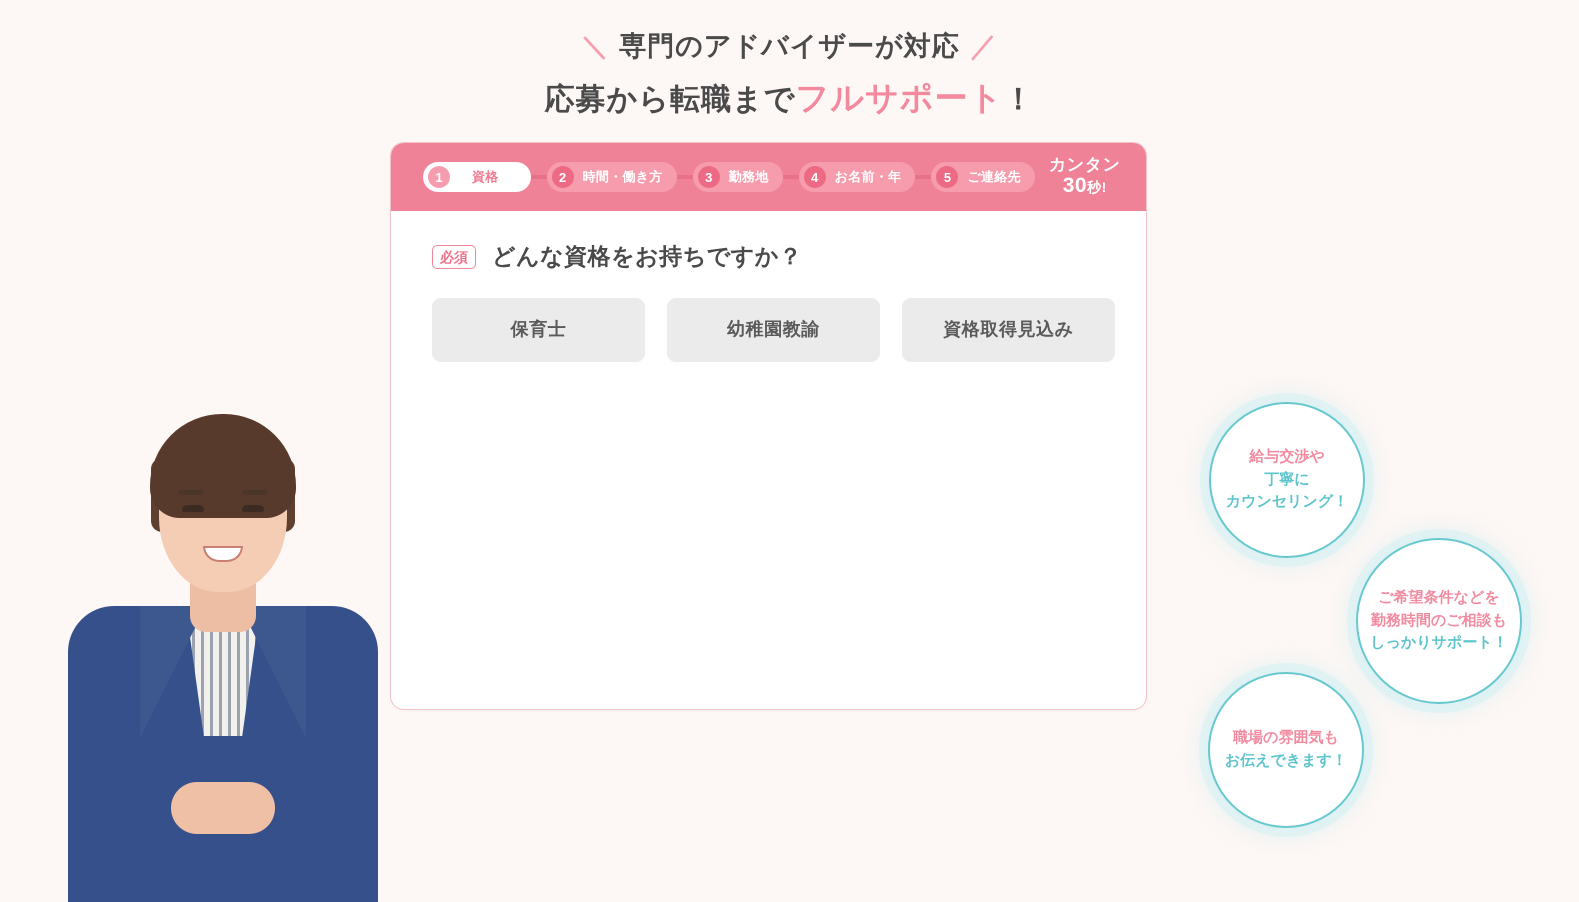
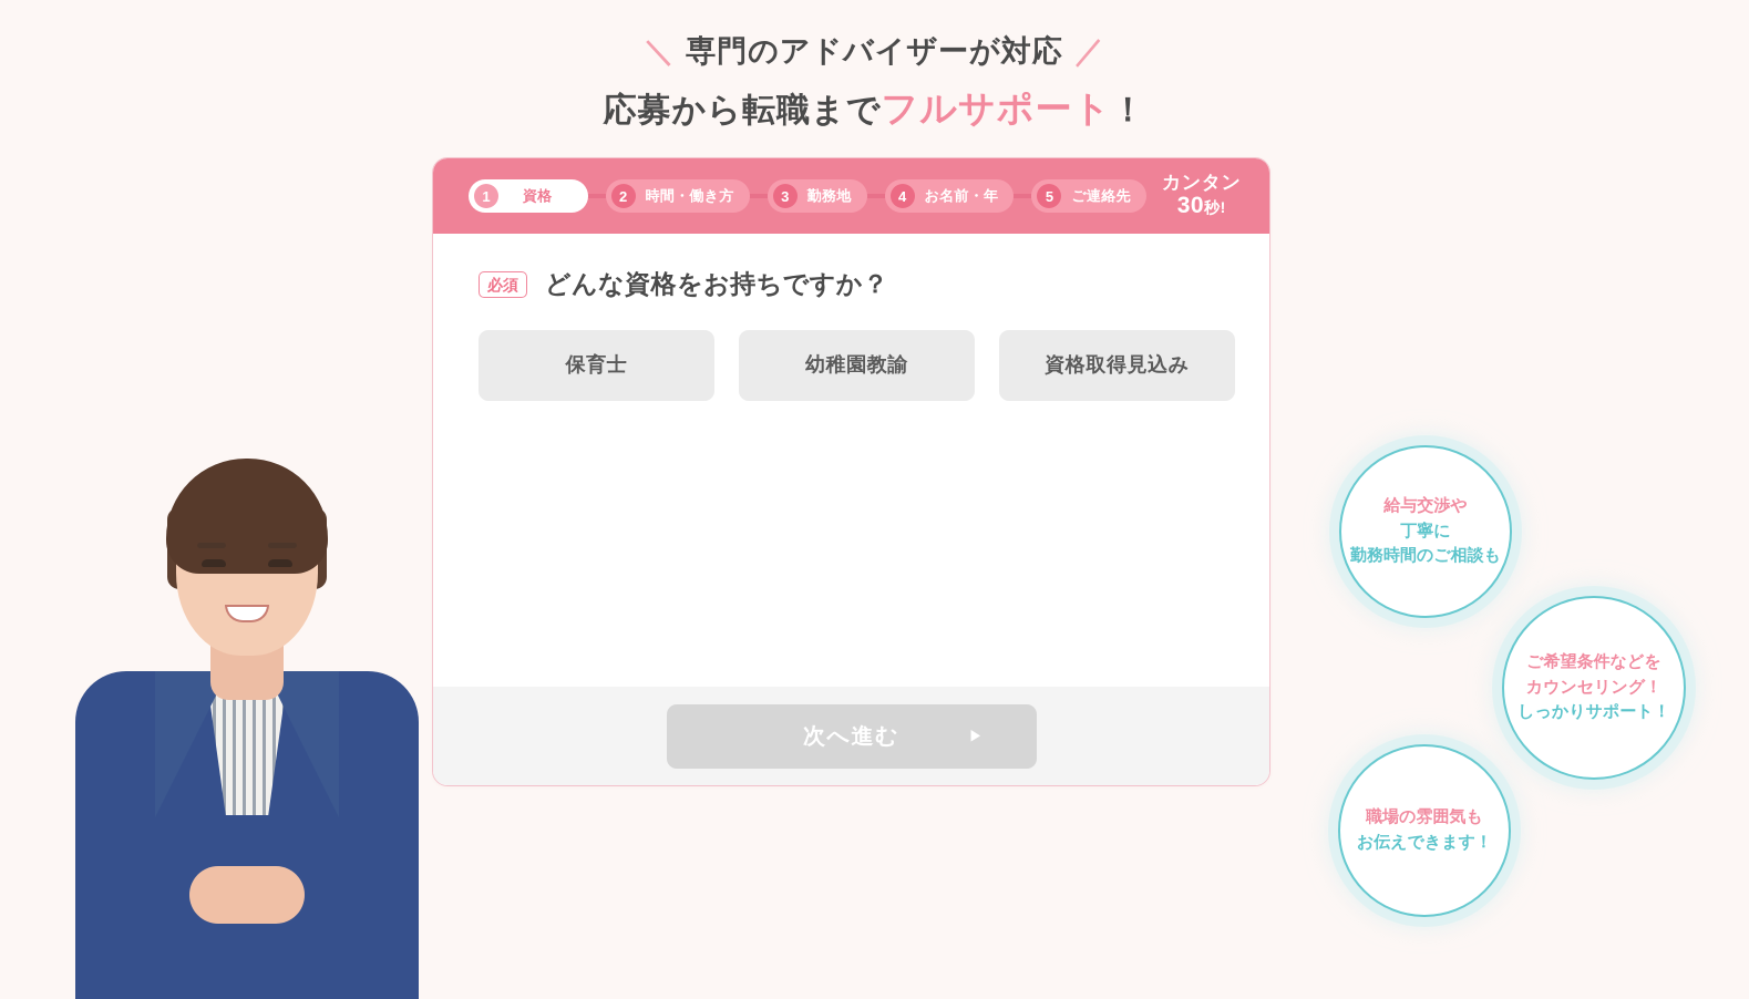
  応募から転職までフルサポート！
  1
  資格
  2
  時間・働き方
  3
  勤務地
  4
  お名前・年
  5
  ご連絡先
  カンタン
  30秒!
  必須
  どんな資格をお持ちですか？
  保育士
  幼稚園教諭
  資格取得見込み
+ 次へ進む
+ ▶
  給与交渉や
  丁寧に
- カウンセリング！
+ 勤務時間のご相談も
  ご希望条件などを
- 勤務時間のご相談も
+ カウンセリング！
  しっかりサポート！
  職場の雰囲気も
  お伝えできます！
